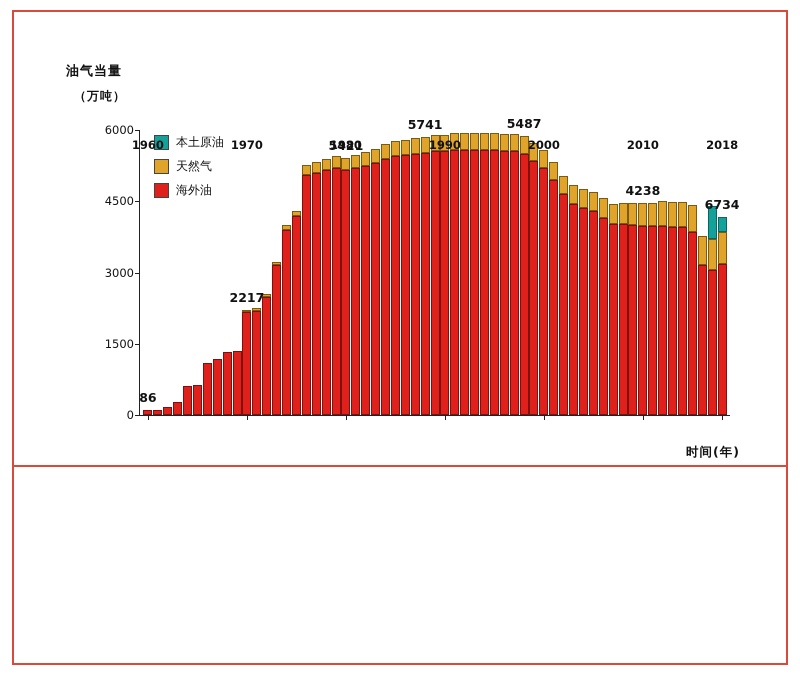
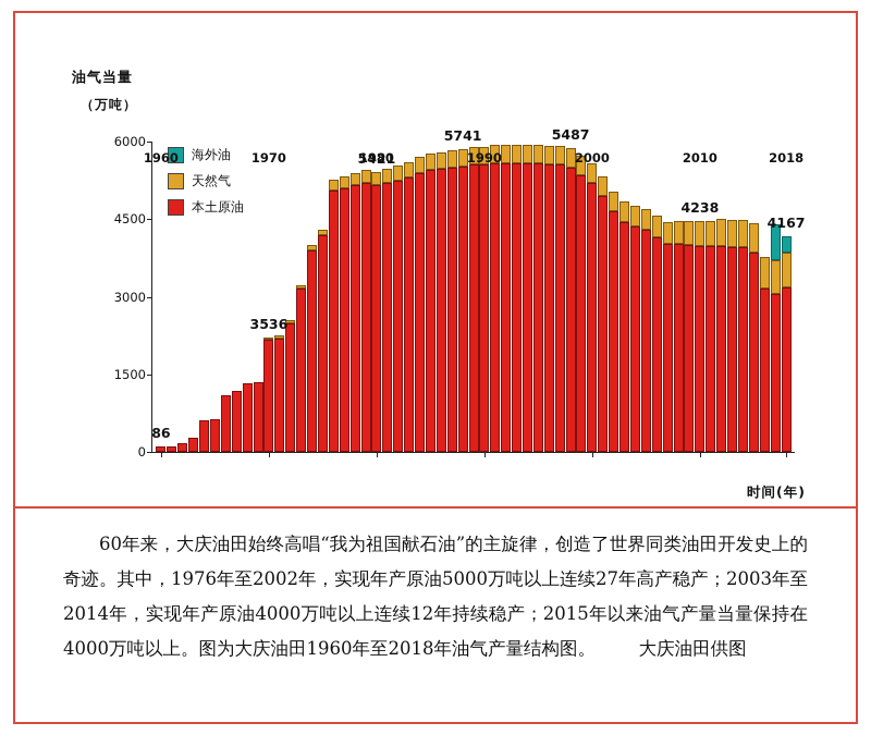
  油气当量
  （万吨）
  时间(年)
- 本土原油
+ 海外油
  天然气
- 海外油
+ 本土原油
  0
  1500
  3000
  4500
  6000
  1960
  1970
  1980
  1990
  2000
  2010
  2018
  86
- 2217
+ 3536
  5421
  5741
  5487
  4238
- 6734
+ 4167
+ 60年来，大庆油田始终高唱“我为祖国献石油”的主旋律，创造了世界同类油田开发史上的奇迹。其中，1976年至2002年，实现年产原油5000万吨以上连续27年高产稳产；2003年至2014年，实现年产原油4000万吨以上连续12年持续稳产；2015年以来油气产量当量保持在4000万吨以上。图为大庆油田1960年至2018年油气产量结构图。 大庆油田供图
